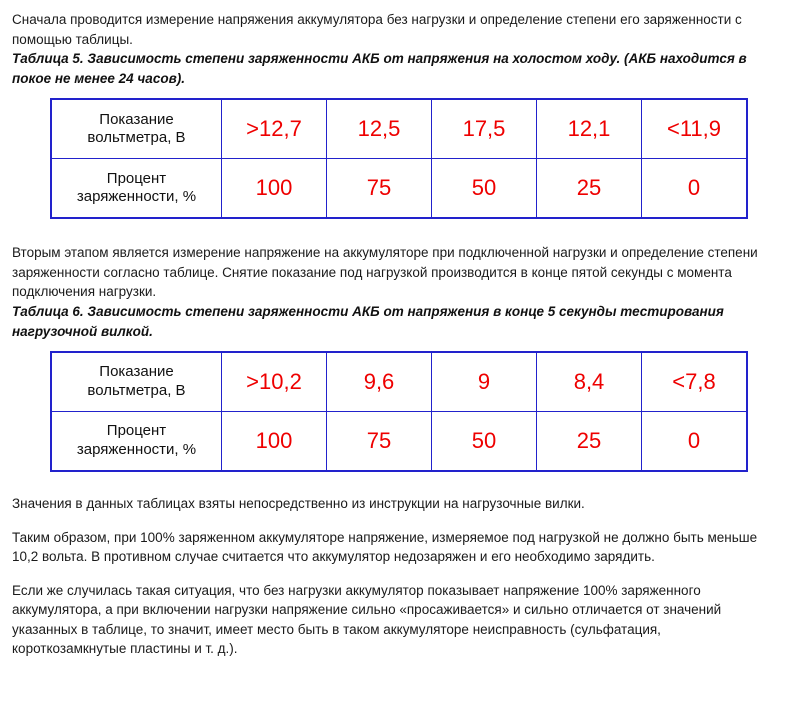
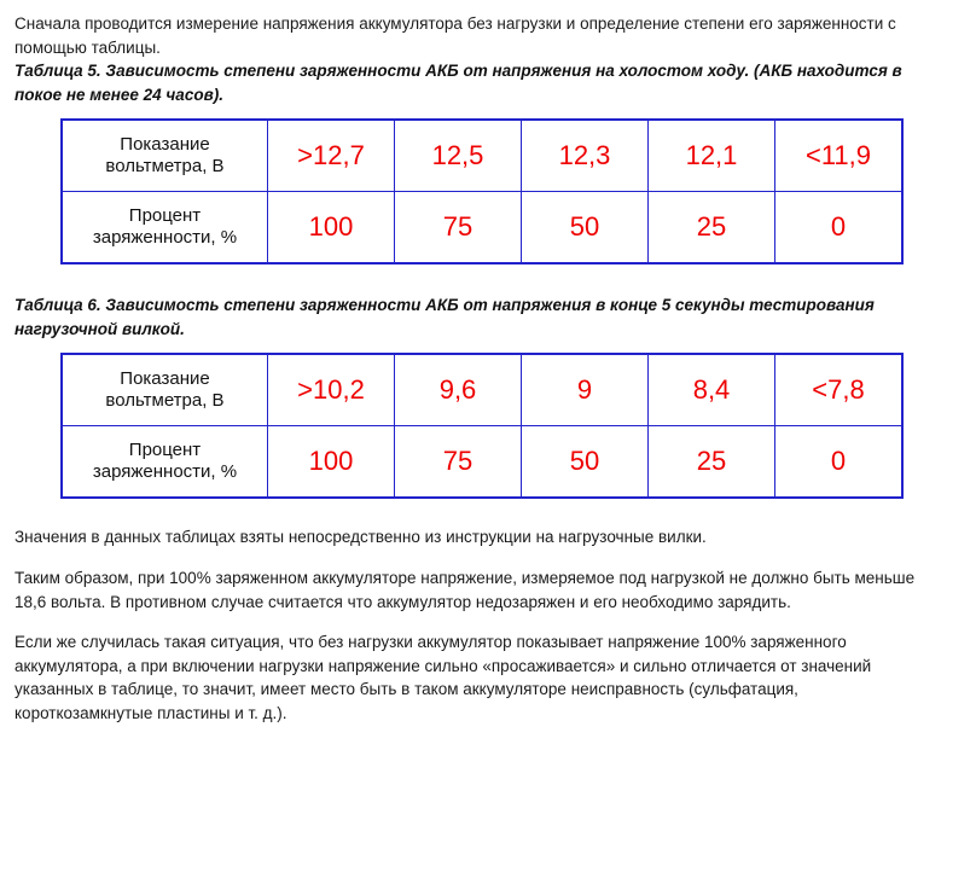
  Сначала проводится измерение напряжения аккумулятора без нагрузки и определение степени его заряженности с помощью таблицы.
  Таблица 5. Зависимость степени заряженности АКБ от напряжения на холостом ходу. (АКБ находится в покое не менее 24 часов).
- Показание вольтметра, В	>12,7	12,5	17,5	12,1	<11,9
+ Показание вольтметра, В	>12,7	12,5	12,3	12,1	<11,9
  Процент заряженности, %	100	75	50	25	0
- Вторым этапом является измерение напряжение на аккумуляторе при подключенной нагрузки и определение степени заряженности согласно таблице. Снятие показание под нагрузкой производится в конце пятой секунды с момента подключения нагрузки.
  Таблица 6. Зависимость степени заряженности АКБ от напряжения в конце 5 секунды тестирования нагрузочной вилкой.
  Показание вольтметра, В	>10,2	9,6	9	8,4	<7,8
  Процент заряженности, %	100	75	50	25	0
  Значения в данных таблицах взяты непосредственно из инструкции на нагрузочные вилки.
- Таким образом, при 100% заряженном аккумуляторе напряжение, измеряемое под нагрузкой не должно быть меньше 10,2 вольта. В противном случае считается что аккумулятор недозаряжен и его необходимо зарядить.
+ Таким образом, при 100% заряженном аккумуляторе напряжение, измеряемое под нагрузкой не должно быть меньше 18,6 вольта. В противном случае считается что аккумулятор недозаряжен и его необходимо зарядить.
  Если же случилась такая ситуация, что без нагрузки аккумулятор показывает напряжение 100% заряженного аккумулятора, а при включении нагрузки напряжение сильно «просаживается» и сильно отличается от значений указанных в таблице, то значит, имеет место быть в таком аккумуляторе неисправность (сульфатация, короткозамкнутые пластины и т. д.).
